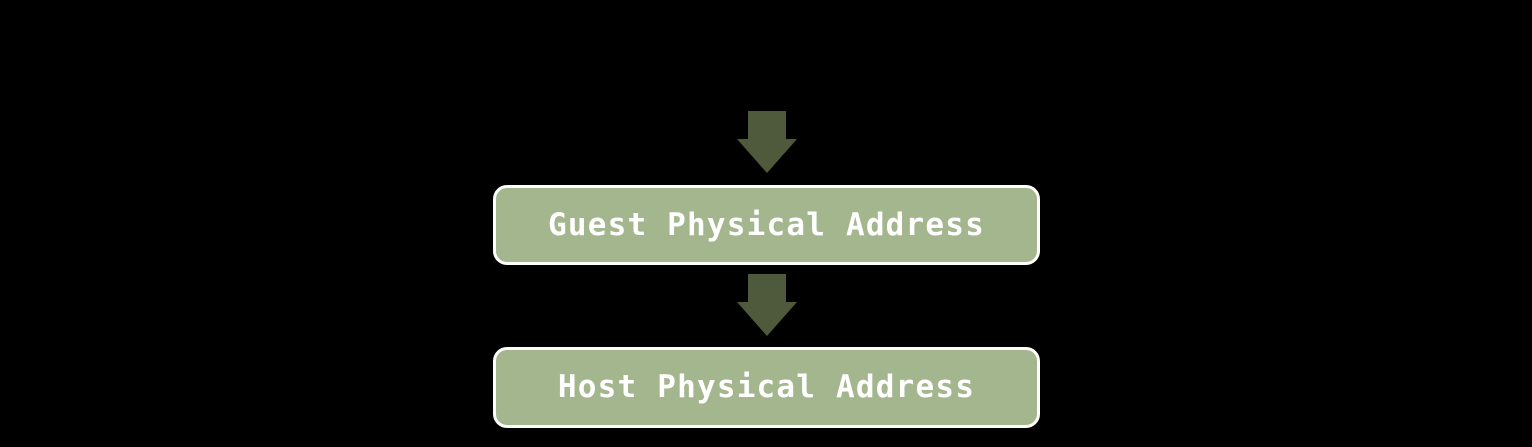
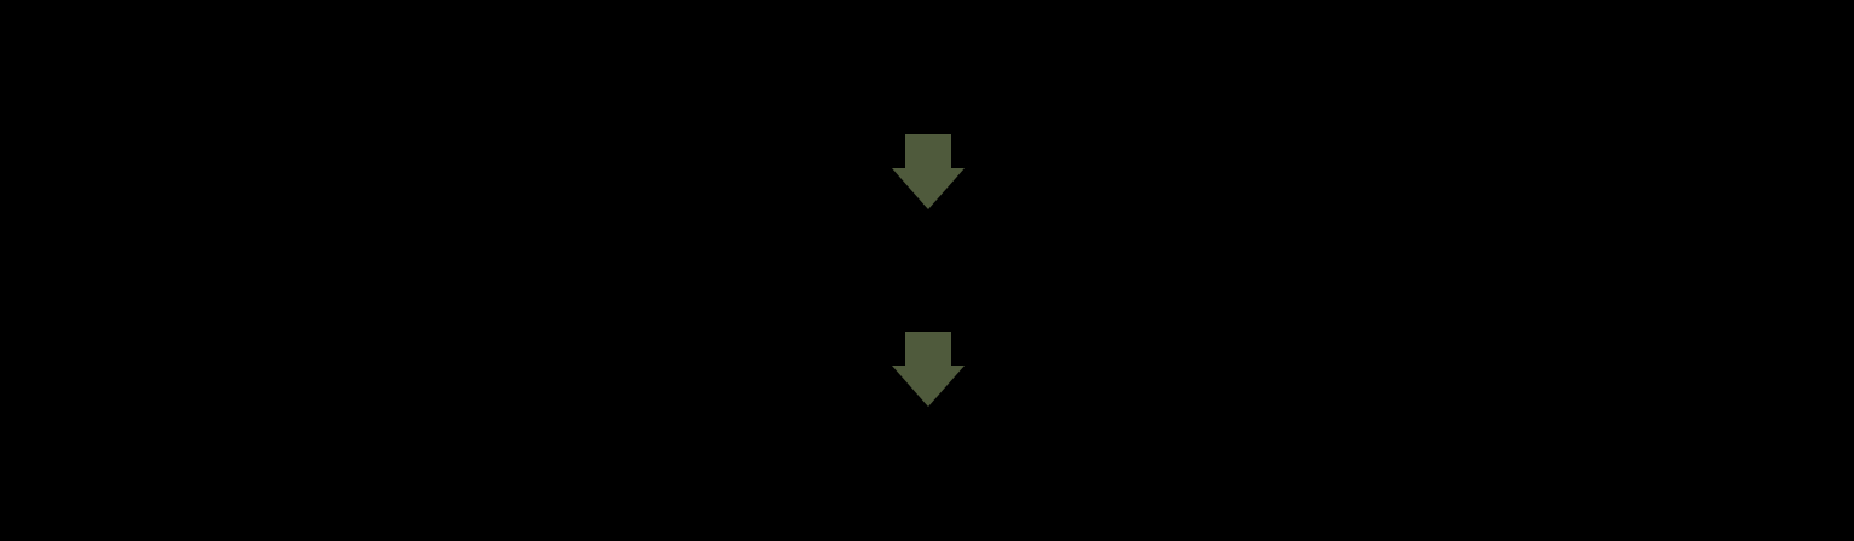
- Guest Physical Address
- Host Physical Address
